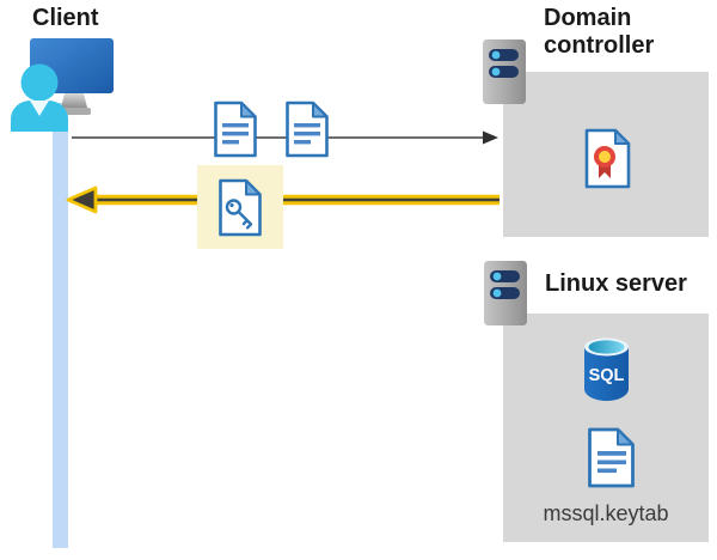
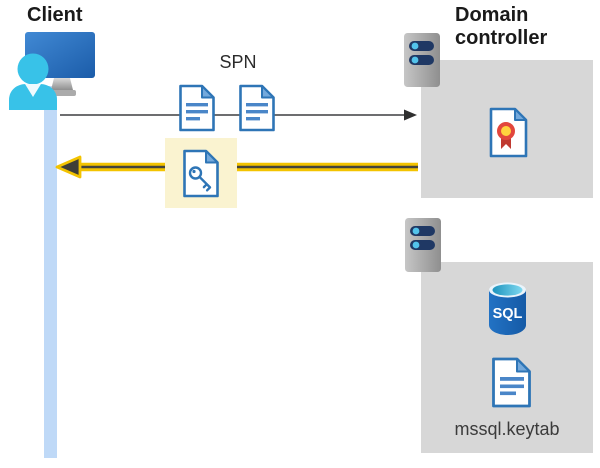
  Client
+ SPN
  Domain controller
- Linux server
  SQL
  mssql.keytab
